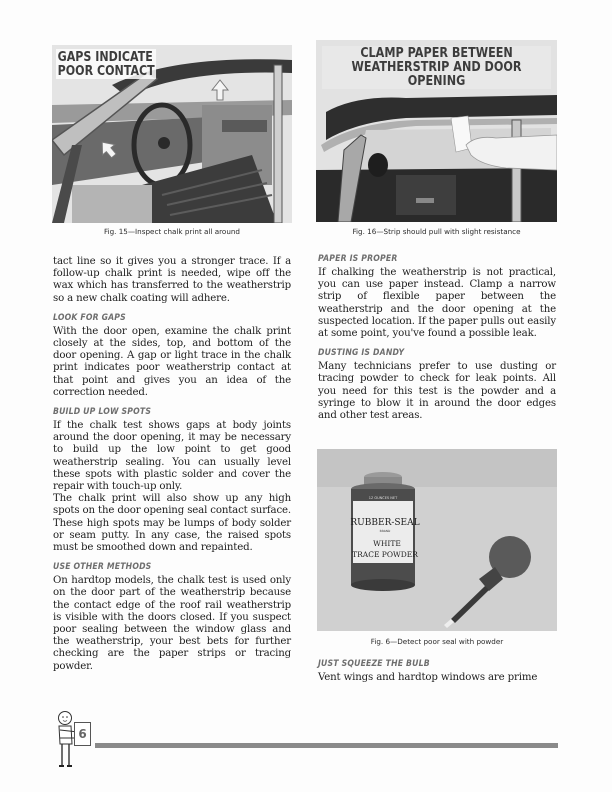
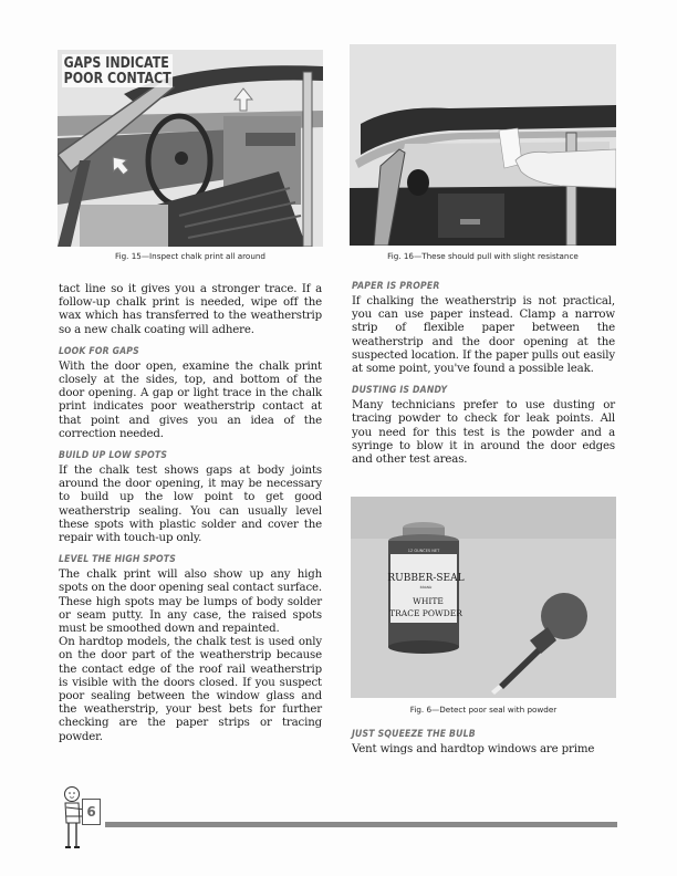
  GAPS INDICATE
  POOR CONTACT
  Fig. 15—Inspect chalk print all around
- CLAMP PAPER BETWEEN
- WEATHERSTRIP AND DOOR OPENING
- Fig. 16—Strip should pull with slight resistance
+ Fig. 16—These should pull with slight resistance
  tact line so it gives you a stronger trace. If a follow-up chalk print is needed, wipe off the wax which has transferred to the weatherstrip so a new chalk coating will adhere.
  LOOK FOR GAPS
  With the door open, examine the chalk print closely at the sides, top, and bottom of the door opening. A gap or light trace in the chalk print indicates poor weatherstrip contact at that point and gives you an idea of the correction needed.
  BUILD UP LOW SPOTS
  If the chalk test shows gaps at body joints around the door opening, it may be necessary to build up the low point to get good weatherstrip sealing. You can usually level these spots with plastic solder and cover the repair with touch-up only.
+ LEVEL THE HIGH SPOTS
  The chalk print will also show up any high spots on the door opening seal contact surface. These high spots may be lumps of body solder or seam putty. In any case, the raised spots must be smoothed down and repainted.
- USE OTHER METHODS
  On hardtop models, the chalk test is used only on the door part of the weatherstrip because the contact edge of the roof rail weatherstrip is visible with the doors closed. If you suspect poor sealing between the window glass and the weatherstrip, your best bets for further checking are the paper strips or tracing powder.
  PAPER IS PROPER
  If chalking the weatherstrip is not practical, you can use paper instead. Clamp a narrow strip of flexible paper between the weatherstrip and the door opening at the suspected location. If the paper pulls out easily at some point, you've found a possible leak.
  DUSTING IS DANDY
  Many technicians prefer to use dusting or tracing powder to check for leak points. All you need for this test is the powder and a syringe to blow it in around the door edges and other test areas.
  RUBBER-SEAL
  WHITE
  TRACE POWDER
  Fig. 6—Detect poor seal with powder
  JUST SQUEEZE THE BULB
  Vent wings and hardtop windows are prime
  6
